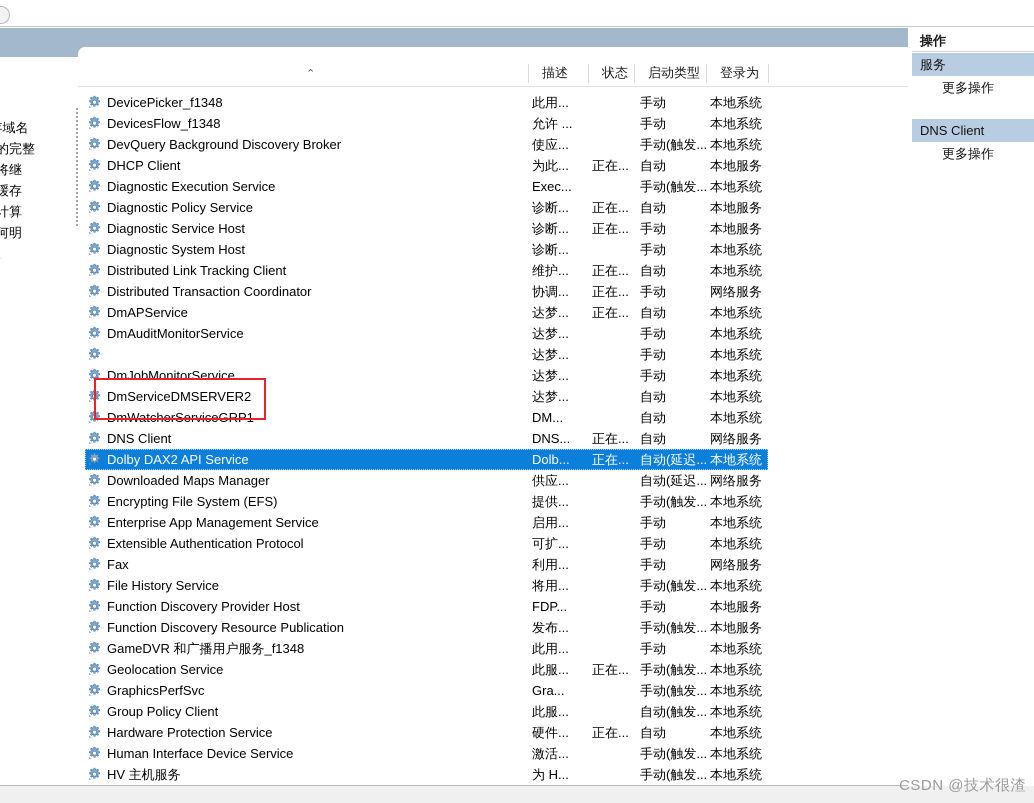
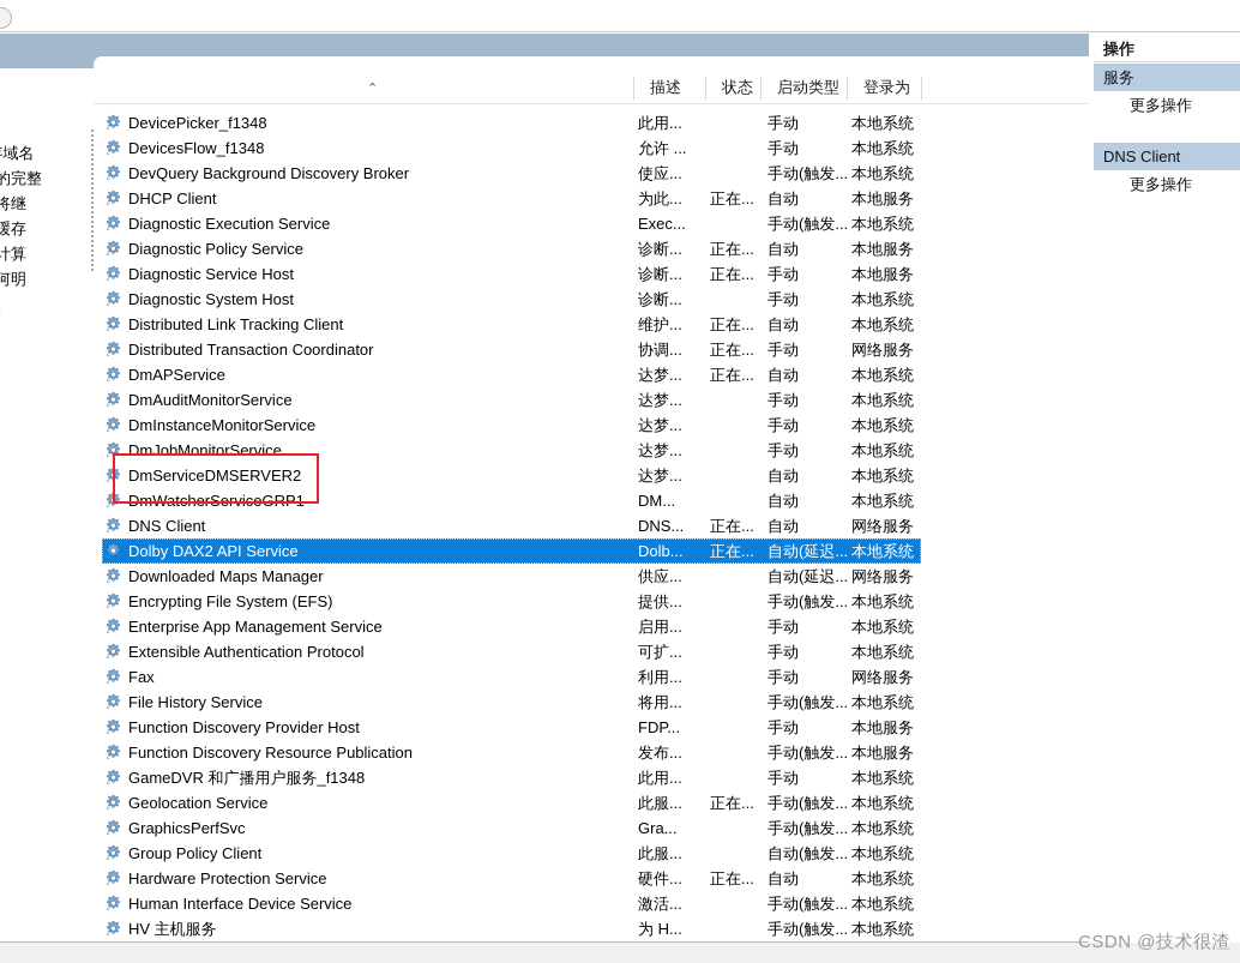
  ⌃
  描述
  状态
  启动类型
  登录为
  DevicePicker_f1348
  此用...
  手动
  本地系统
  DevicesFlow_f1348
  允许 ...
  手动
  本地系统
  DevQuery Background Discovery Broker
  使应...
  手动(触发...
  本地系统
  DHCP Client
  为此...
  正在...
  自动
  本地服务
  Diagnostic Execution Service
  Exec...
  手动(触发...
  本地系统
  Diagnostic Policy Service
  诊断...
  正在...
  自动
  本地服务
  Diagnostic Service Host
  诊断...
  正在...
  手动
  本地服务
  Diagnostic System Host
  诊断...
  手动
  本地系统
  Distributed Link Tracking Client
  维护...
  正在...
  自动
  本地系统
  Distributed Transaction Coordinator
  协调...
  正在...
  手动
  网络服务
  DmAPService
  达梦...
  正在...
  自动
  本地系统
  DmAuditMonitorService
  达梦...
  手动
  本地系统
+ DmInstanceMonitorService
  达梦...
  手动
  本地系统
  DmJobMonitorService
  达梦...
  手动
  本地系统
  DmServiceDMSERVER2
  达梦...
  自动
  本地系统
  DmWatcherServiceGRP1
  DM...
  自动
  本地系统
  DNS Client
  DNS...
  正在...
  自动
  网络服务
  Dolby DAX2 API Service
  Dolb...
  正在...
  自动(延迟...
  本地系统
  Downloaded Maps Manager
  供应...
  自动(延迟...
  网络服务
  Encrypting File System (EFS)
  提供...
  手动(触发...
  本地系统
  Enterprise App Management Service
  启用...
  手动
  本地系统
  Extensible Authentication Protocol
  可扩...
  手动
  本地系统
  Fax
  利用...
  手动
  网络服务
  File History Service
  将用...
  手动(触发...
  本地系统
  Function Discovery Provider Host
  FDP...
  手动
  本地服务
  Function Discovery Resource Publication
  发布...
  手动(触发...
  本地服务
  GameDVR 和广播用户服务_f1348
  此用...
  手动
  本地系统
  Geolocation Service
  此服...
  正在...
  手动(触发...
  本地系统
  GraphicsPerfSvc
  Gra...
  手动(触发...
  本地系统
  Group Policy Client
  此服...
  自动(触发...
  本地系统
  Hardware Protection Service
  硬件...
  正在...
  自动
  本地系统
  Human Interface Device Service
  激活...
  手动(触发...
  本地系统
  HV 主机服务
  为 H...
  手动(触发...
  本地系统
  操作
  服务
  更多操作
  DNS Client
  更多操作
  CSDN @技术很渣
